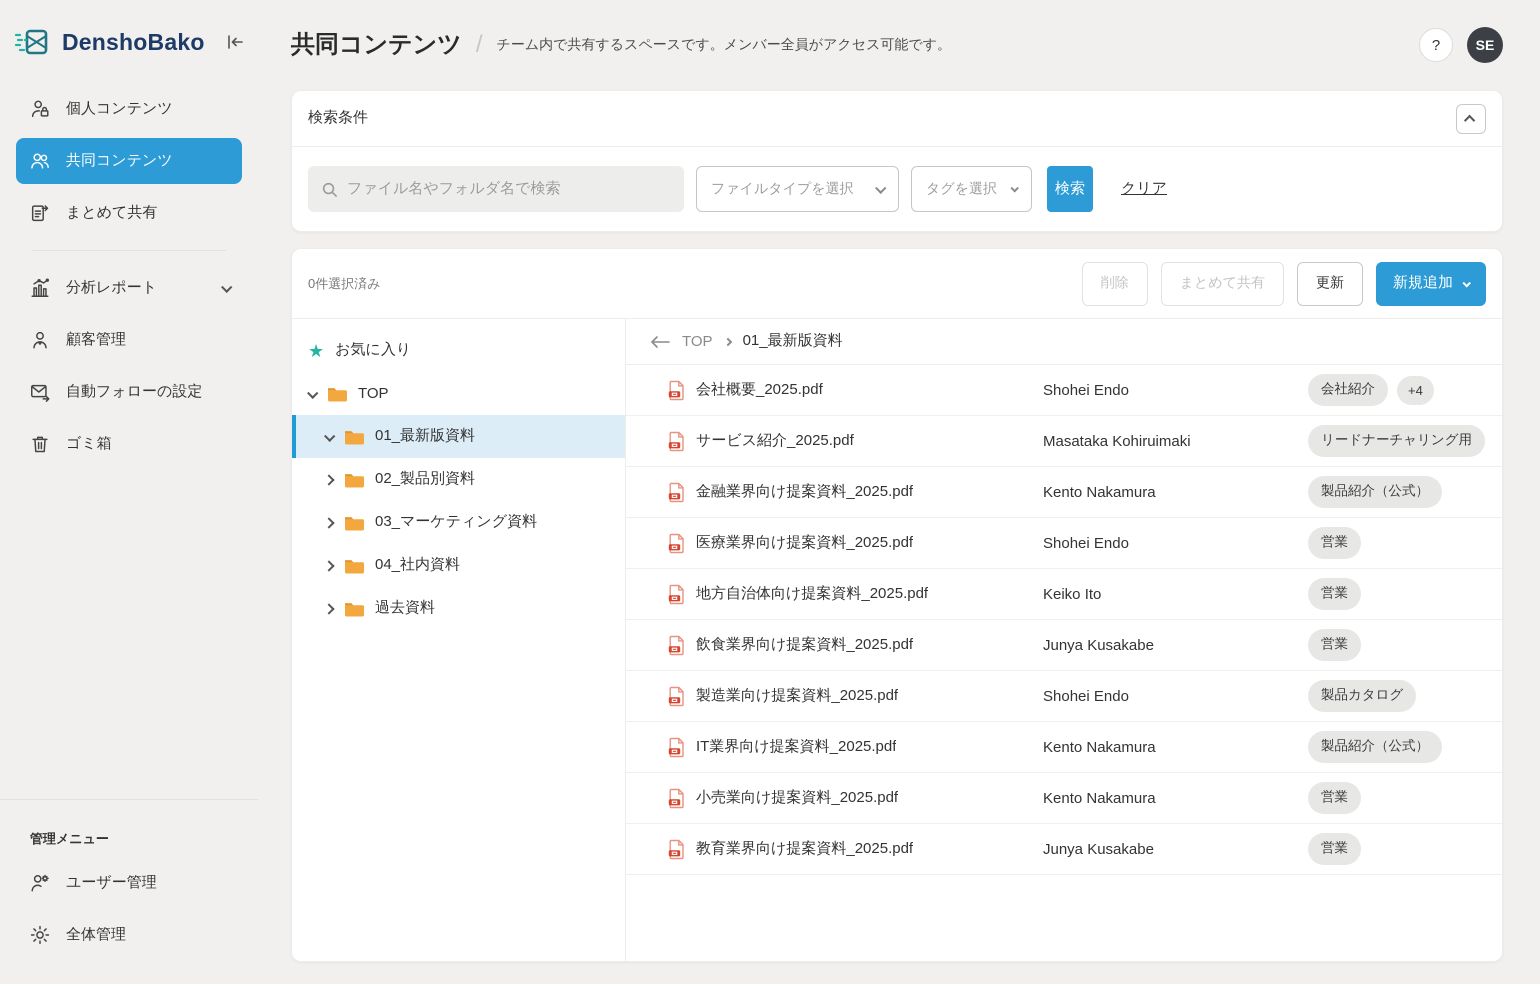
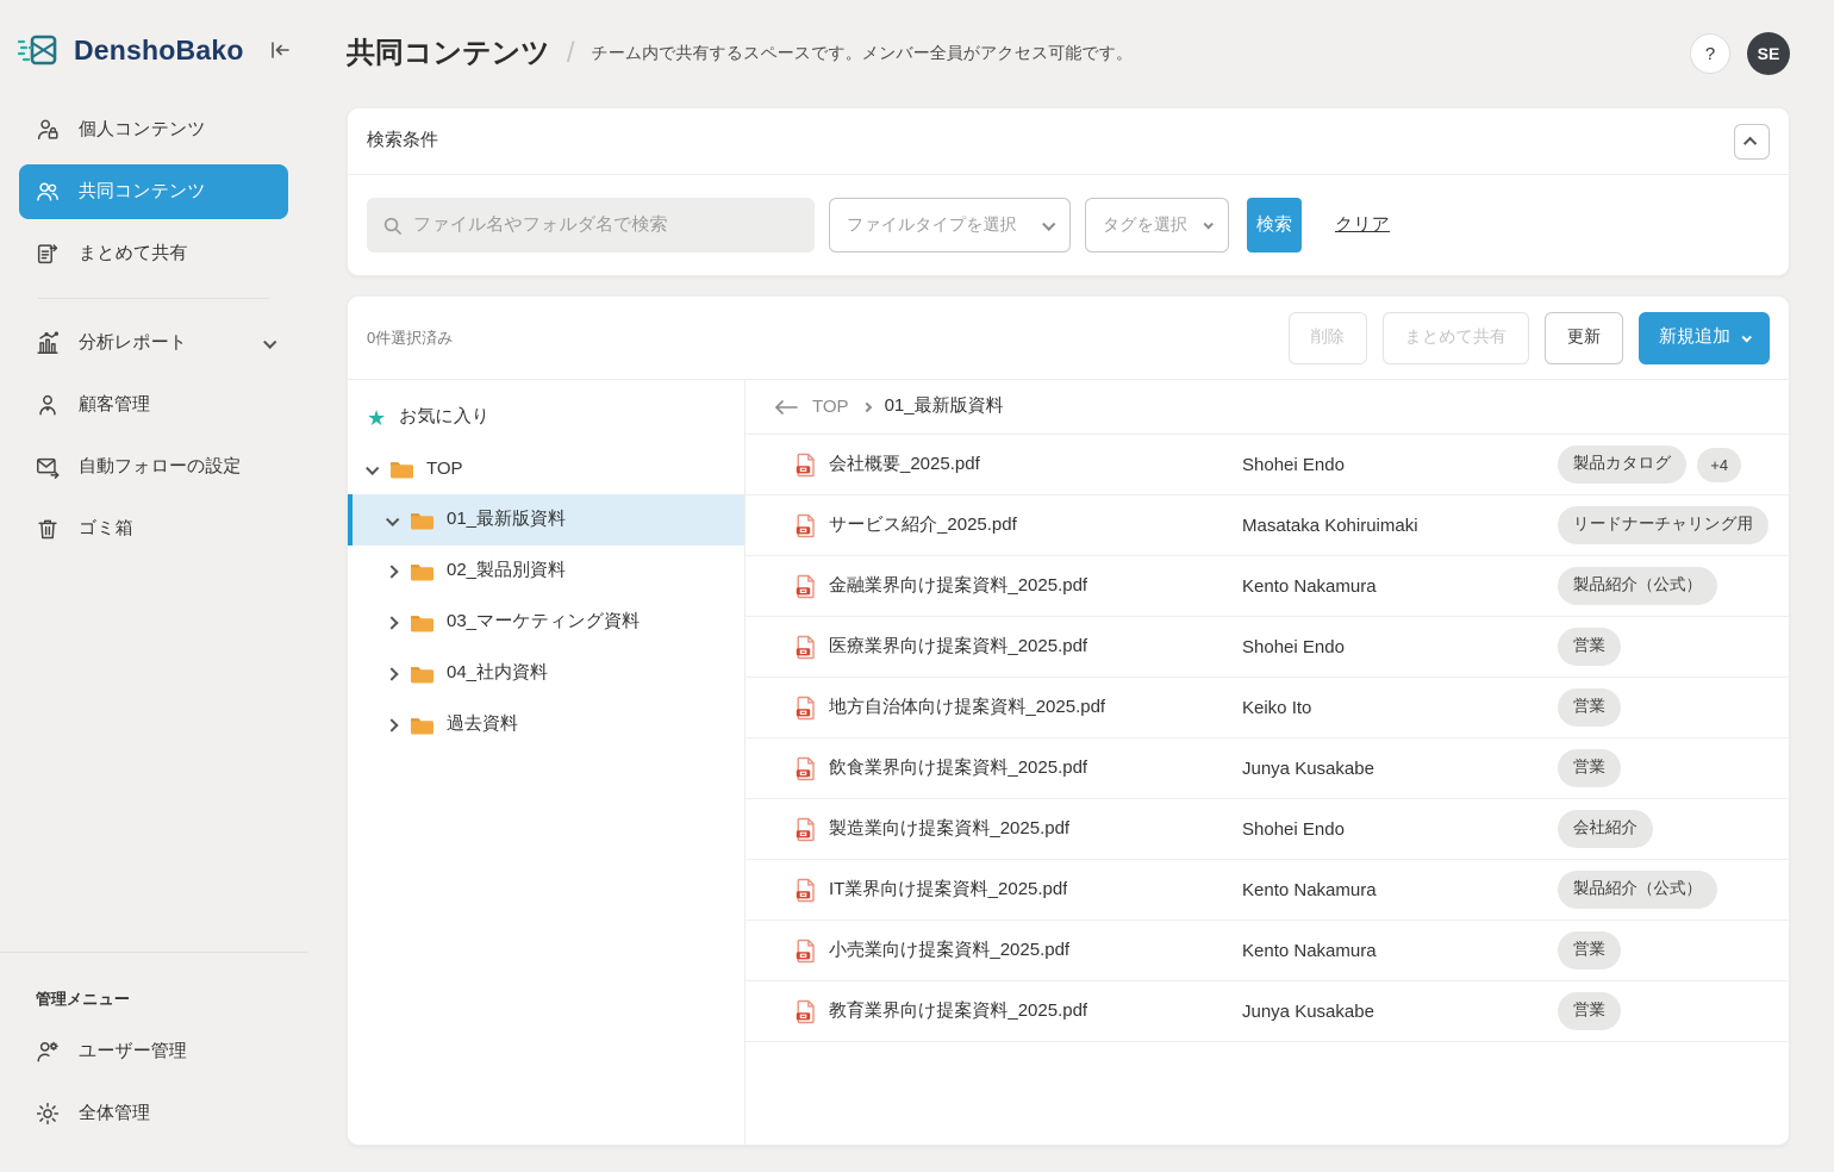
  DenshoBako
  個人コンテンツ
  共同コンテンツ
  まとめて共有
  分析レポート
  顧客管理
  自動フォローの設定
  ゴミ箱
  管理メニュー
  ユーザー管理
  全体管理
  共同コンテンツ
  /
  チーム内で共有するスペースです。メンバー全員がアクセス可能です。
  ?
  SE
  検索条件
  ファイル名やフォルダ名で検索
  ファイルタイプを選択
  タグを選択
  検索
  クリア
  0件選択済み
  削除
  まとめて共有
  更新
  新規追加
  ★
  お気に入り
  TOP
  01_最新版資料
  02_製品別資料
  03_マーケティング資料
  04_社内資料
  過去資料
  TOP
  01_最新版資料
  会社概要_2025.pdf
  Shohei Endo
- 会社紹介
+ 製品カタログ
  +4
  サービス紹介_2025.pdf
  Masataka Kohiruimaki
  リードナーチャリング用
  金融業界向け提案資料_2025.pdf
  Kento Nakamura
  製品紹介（公式）
  医療業界向け提案資料_2025.pdf
  Shohei Endo
  営業
  地方自治体向け提案資料_2025.pdf
  Keiko Ito
  営業
  飲食業界向け提案資料_2025.pdf
  Junya Kusakabe
  営業
  製造業向け提案資料_2025.pdf
  Shohei Endo
- 製品カタログ
+ 会社紹介
  IT業界向け提案資料_2025.pdf
  Kento Nakamura
  製品紹介（公式）
  小売業向け提案資料_2025.pdf
  Kento Nakamura
  営業
  教育業界向け提案資料_2025.pdf
  Junya Kusakabe
  営業
